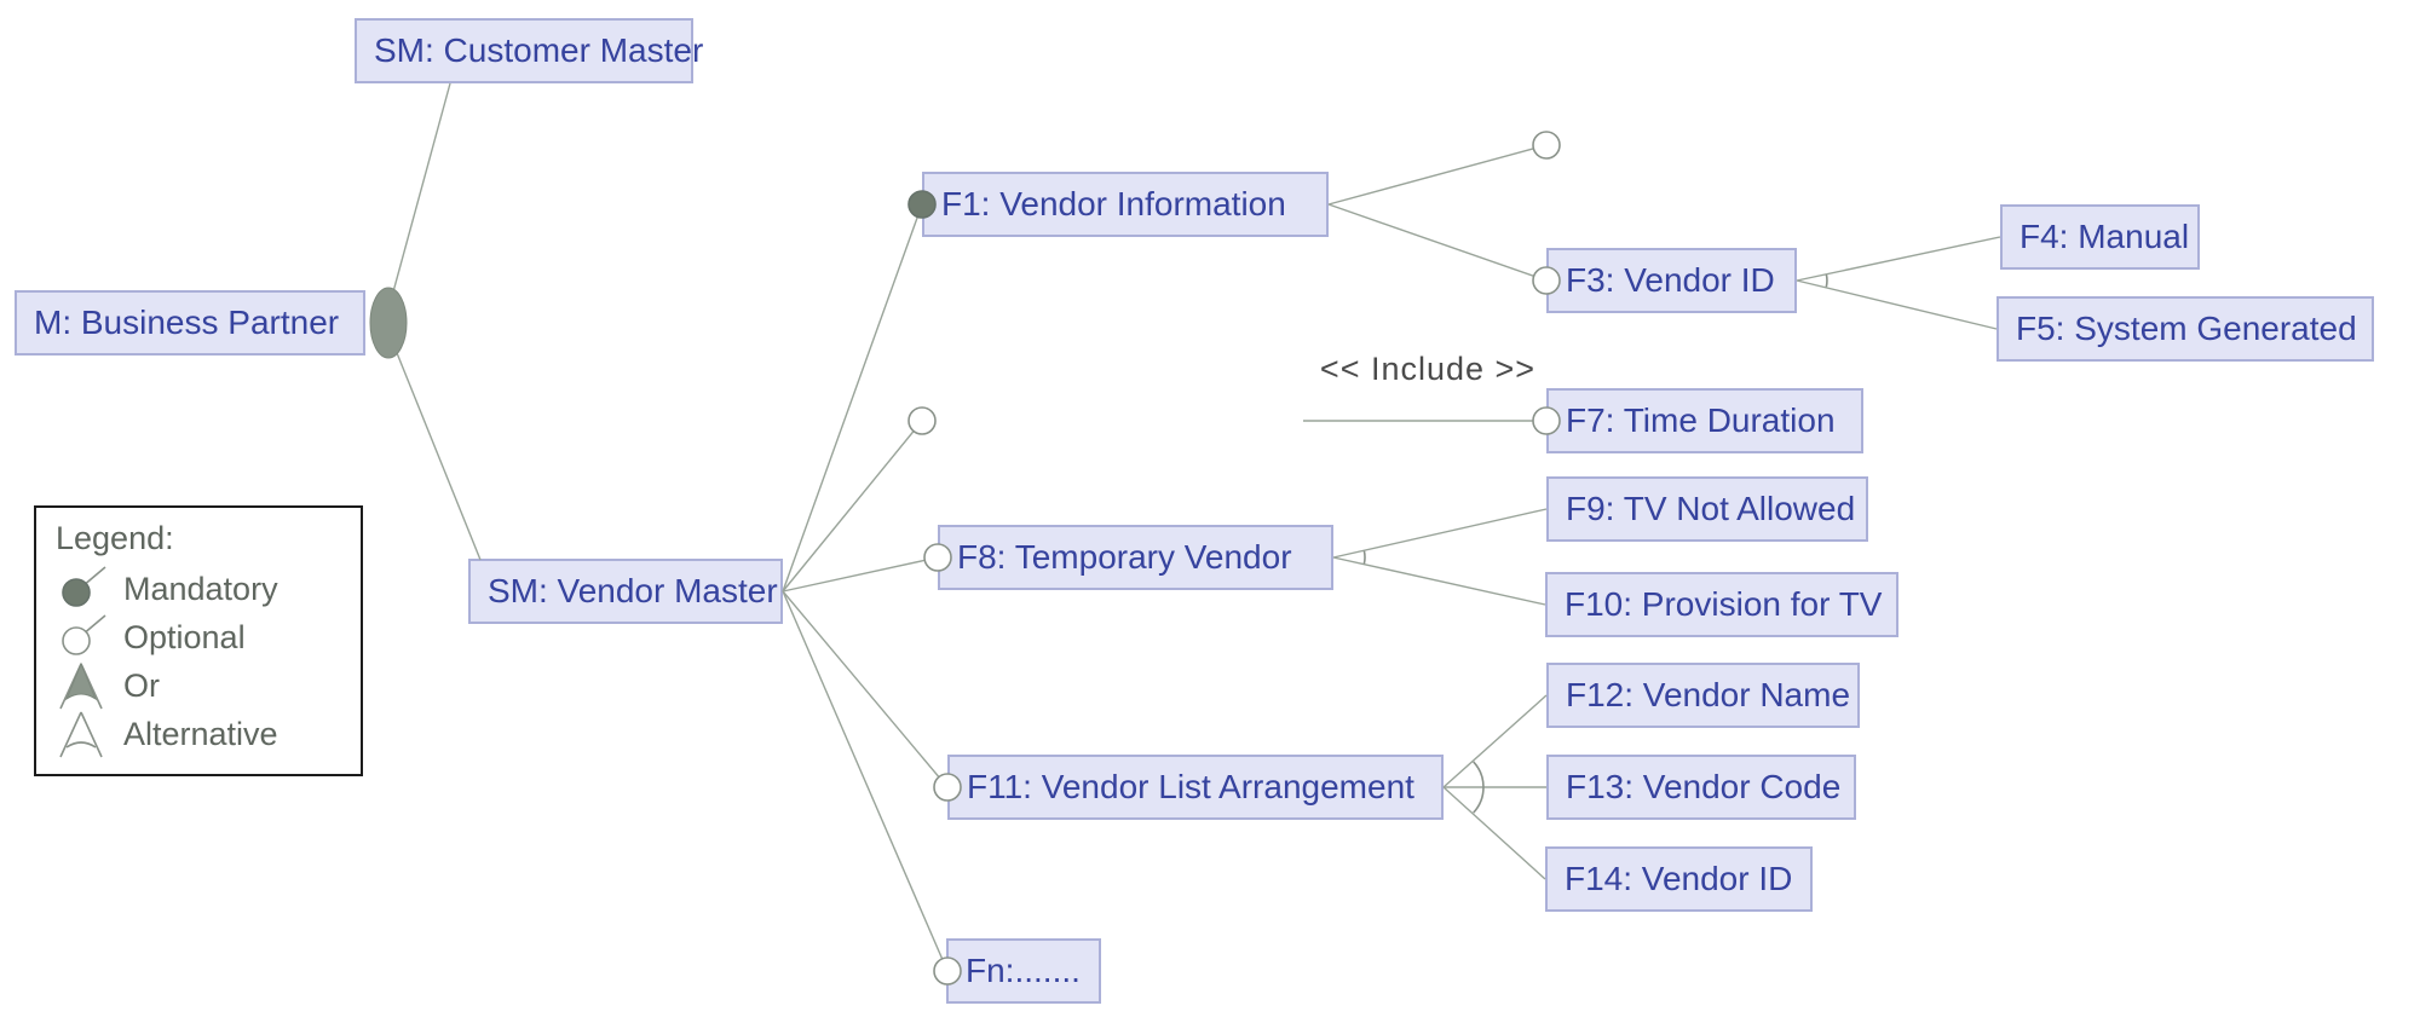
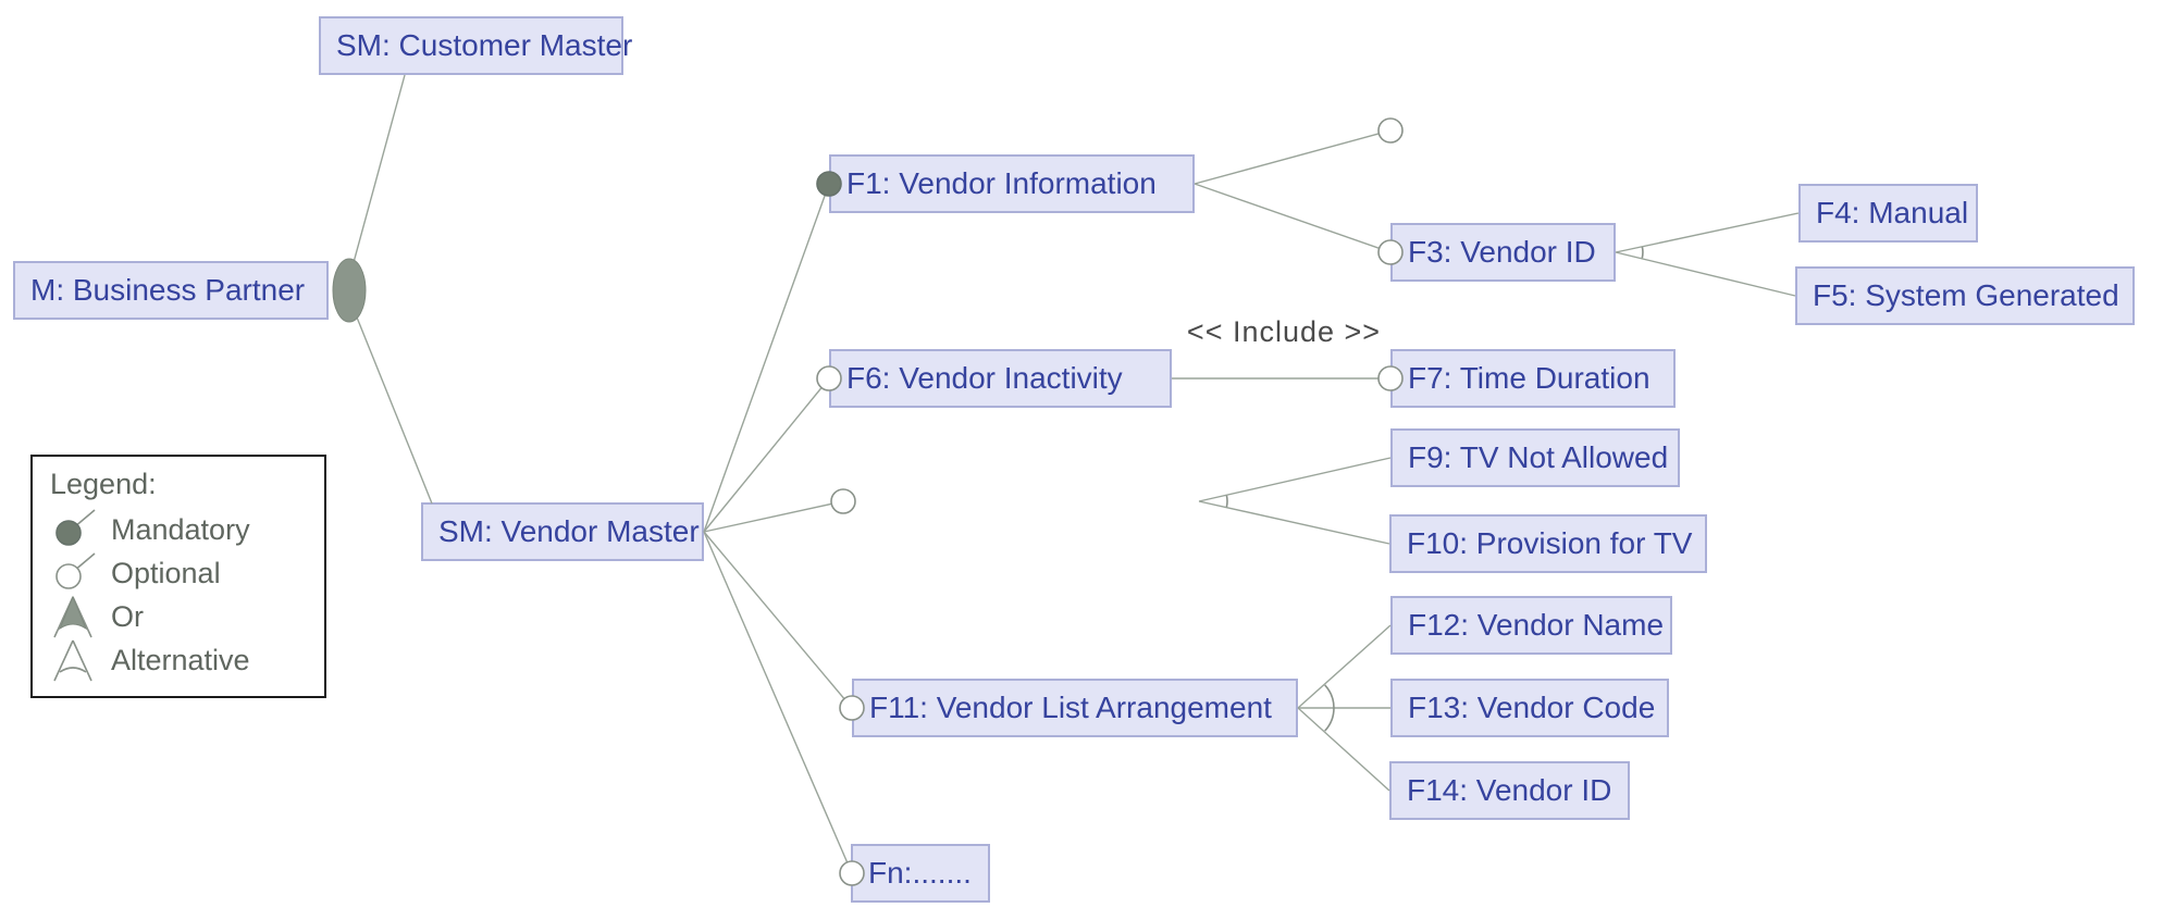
  M: Business Partner
  SM: Customer Maste
  SM: Vendor Master
  F1: Vendor Information
  F3: Vendor ID
  F4: Manual
  F5: System Generated
+ F6: Vendor Inactivity
  F7: Time Duration
- F8: Temporary Vendor
  F9: TV Not Allowed
  F10: Provision for TV
  F11: Vendor List Arrangement
  F12: Vendor Name
  F13: Vendor Code
  F14: Vendor ID
  Fn:.......
  << Include >>
  Legend:
  Mandatory
  Optional
  Or
  Alternative
